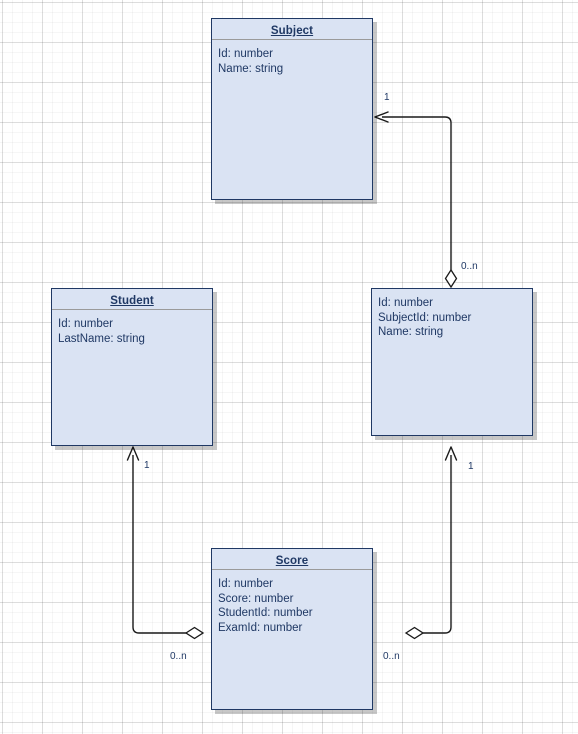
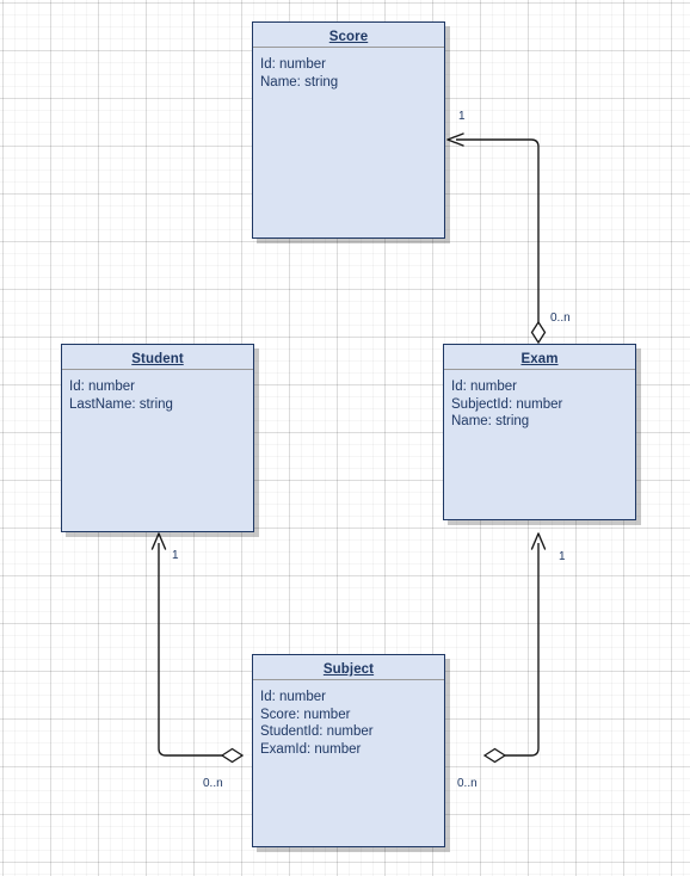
  1
  0..n
  1
  0..n
  1
  0..n
- Subject
+ Score
  Id: number
  Name: string
  Student
  Id: number
  LastName: string
+ Exam
  Id: number
  SubjectId: number
  Name: string
- Score
+ Subject
  Id: number
  Score: number
  StudentId: number
  ExamId: number
